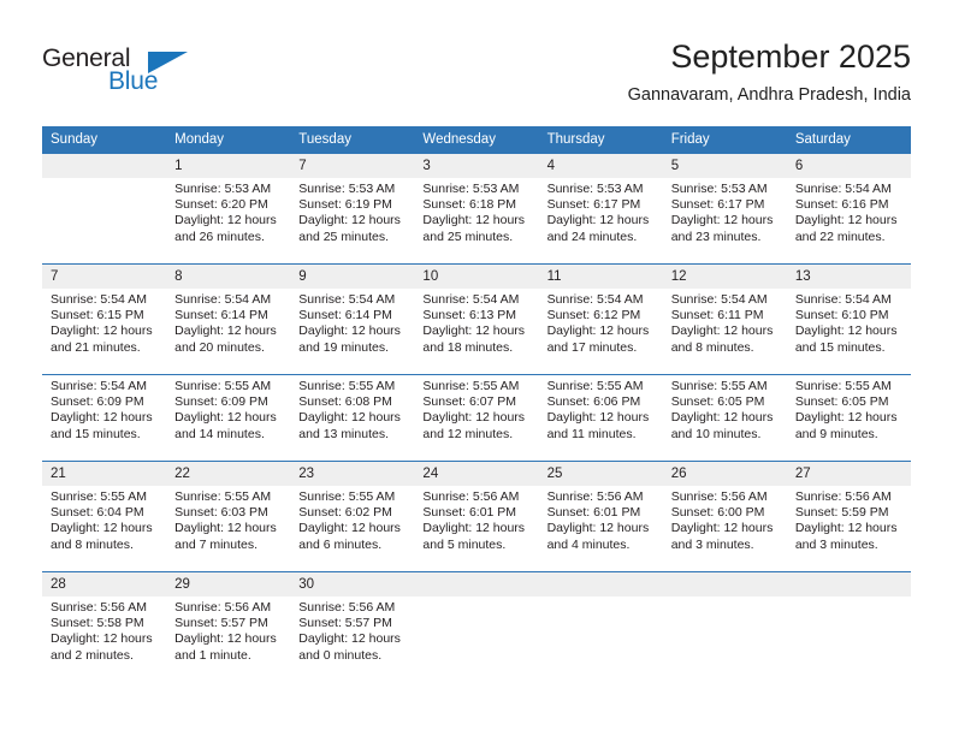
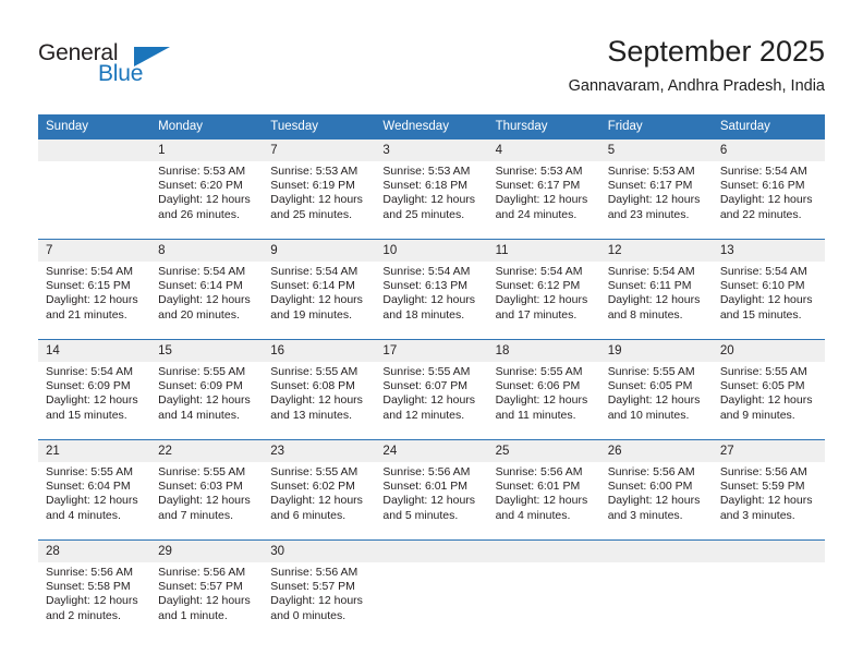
  General
  Blue
  September 2025
  Gannavaram, Andhra Pradesh, India
  Sunday	Monday	Tuesday	Wednesday	Thursday	Friday	Saturday
  	1	7	3	4	5	6
  	Sunrise: 5:53 AMSunset: 6:20 PMDaylight: 12 hoursand 26 minutes.	Sunrise: 5:53 AMSunset: 6:19 PMDaylight: 12 hoursand 25 minutes.	Sunrise: 5:53 AMSunset: 6:18 PMDaylight: 12 hoursand 25 minutes.	Sunrise: 5:53 AMSunset: 6:17 PMDaylight: 12 hoursand 24 minutes.	Sunrise: 5:53 AMSunset: 6:17 PMDaylight: 12 hoursand 23 minutes.	Sunrise: 5:54 AMSunset: 6:16 PMDaylight: 12 hoursand 22 minutes.
  7	8	9	10	11	12	13
  Sunrise: 5:54 AMSunset: 6:15 PMDaylight: 12 hoursand 21 minutes.	Sunrise: 5:54 AMSunset: 6:14 PMDaylight: 12 hoursand 20 minutes.	Sunrise: 5:54 AMSunset: 6:14 PMDaylight: 12 hoursand 19 minutes.	Sunrise: 5:54 AMSunset: 6:13 PMDaylight: 12 hoursand 18 minutes.	Sunrise: 5:54 AMSunset: 6:12 PMDaylight: 12 hoursand 17 minutes.	Sunrise: 5:54 AMSunset: 6:11 PMDaylight: 12 hoursand 8 minutes.	Sunrise: 5:54 AMSunset: 6:10 PMDaylight: 12 hoursand 15 minutes.
+ 14	15	16	17	18	19	20
  Sunrise: 5:54 AMSunset: 6:09 PMDaylight: 12 hoursand 15 minutes.	Sunrise: 5:55 AMSunset: 6:09 PMDaylight: 12 hoursand 14 minutes.	Sunrise: 5:55 AMSunset: 6:08 PMDaylight: 12 hoursand 13 minutes.	Sunrise: 5:55 AMSunset: 6:07 PMDaylight: 12 hoursand 12 minutes.	Sunrise: 5:55 AMSunset: 6:06 PMDaylight: 12 hoursand 11 minutes.	Sunrise: 5:55 AMSunset: 6:05 PMDaylight: 12 hoursand 10 minutes.	Sunrise: 5:55 AMSunset: 6:05 PMDaylight: 12 hoursand 9 minutes.
  21	22	23	24	25	26	27
- Sunrise: 5:55 AMSunset: 6:04 PMDaylight: 12 hoursand 8 minutes.	Sunrise: 5:55 AMSunset: 6:03 PMDaylight: 12 hoursand 7 minutes.	Sunrise: 5:55 AMSunset: 6:02 PMDaylight: 12 hoursand 6 minutes.	Sunrise: 5:56 AMSunset: 6:01 PMDaylight: 12 hoursand 5 minutes.	Sunrise: 5:56 AMSunset: 6:01 PMDaylight: 12 hoursand 4 minutes.	Sunrise: 5:56 AMSunset: 6:00 PMDaylight: 12 hoursand 3 minutes.	Sunrise: 5:56 AMSunset: 5:59 PMDaylight: 12 hoursand 3 minutes.
+ Sunrise: 5:55 AMSunset: 6:04 PMDaylight: 12 hoursand 4 minutes.	Sunrise: 5:55 AMSunset: 6:03 PMDaylight: 12 hoursand 7 minutes.	Sunrise: 5:55 AMSunset: 6:02 PMDaylight: 12 hoursand 6 minutes.	Sunrise: 5:56 AMSunset: 6:01 PMDaylight: 12 hoursand 5 minutes.	Sunrise: 5:56 AMSunset: 6:01 PMDaylight: 12 hoursand 4 minutes.	Sunrise: 5:56 AMSunset: 6:00 PMDaylight: 12 hoursand 3 minutes.	Sunrise: 5:56 AMSunset: 5:59 PMDaylight: 12 hoursand 3 minutes.
  28	29	30
  Sunrise: 5:56 AMSunset: 5:58 PMDaylight: 12 hoursand 2 minutes.	Sunrise: 5:56 AMSunset: 5:57 PMDaylight: 12 hoursand 1 minute.	Sunrise: 5:56 AMSunset: 5:57 PMDaylight: 12 hoursand 0 minutes.
